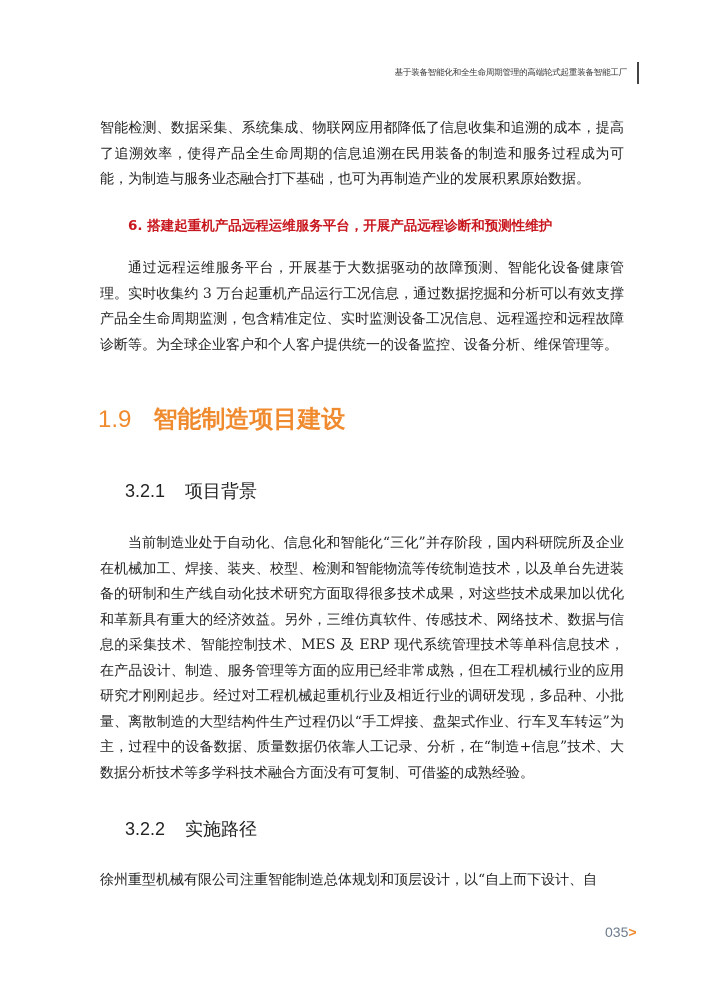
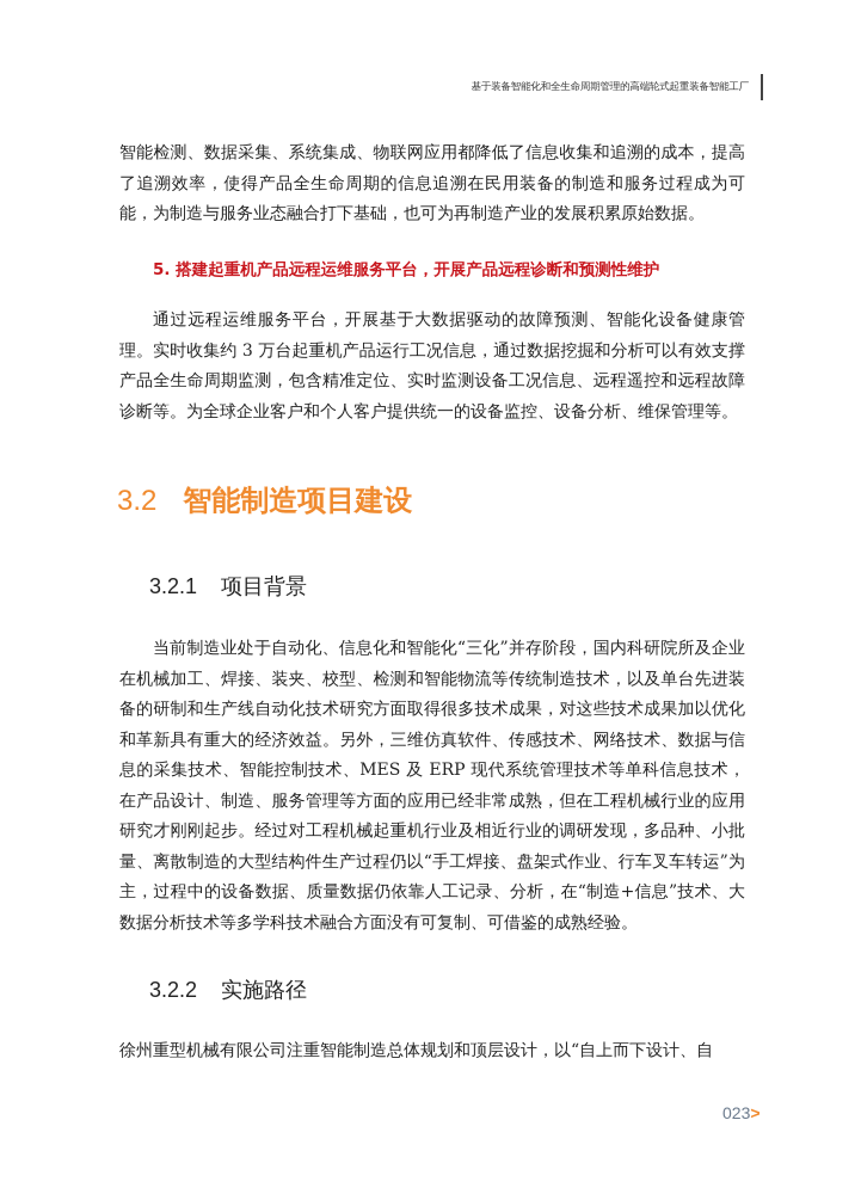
  基于装备智能化和全生命周期管理的高端轮式起重装备智能工厂
  智能检测、数据采集、系统集成、物联网应用都降低了信息收集和追溯的成本，提高了追溯效率，使得产品全生命周期的信息追溯在民用装备的制造和服务过程成为可能，为制造与服务业态融合打下基础，也可为再制造产业的发展积累原始数据。
- 6. 搭建起重机产品远程运维服务平台，开展产品远程诊断和预测性维护
+ 5. 搭建起重机产品远程运维服务平台，开展产品远程诊断和预测性维护
  通过远程运维服务平台，开展基于大数据驱动的故障预测、智能化设备健康管理。实时收集约 3 万台起重机产品运行工况信息，通过数据挖掘和分析可以有效支撑产品全生命周期监测，包含精准定位、实时监测设备工况信息、远程遥控和远程故障诊断等。为全球企业客户和个人客户提供统一的设备监控、设备分析、维保管理等。
- 1.9 智能制造项目建设
+ 3.2 智能制造项目建设
  3.2.1 项目背景
  当前制造业处于自动化、信息化和智能化“三化”并存阶段，国内科研院所及企业在机械加工、焊接、装夹、校型、检测和智能物流等传统制造技术，以及单台先进装备的研制和生产线自动化技术研究方面取得很多技术成果，对这些技术成果加以优化和革新具有重大的经济效益。另外，三维仿真软件、传感技术、网络技术、数据与信息的采集技术、智能控制技术、MES 及 ERP 现代系统管理技术等单科信息技术，在产品设计、制造、服务管理等方面的应用已经非常成熟，但在工程机械行业的应用研究才刚刚起步。经过对工程机械起重机行业及相近行业的调研发现，多品种、小批量、离散制造的大型结构件生产过程仍以“手工焊接、盘架式作业、行车叉车转运”为主，过程中的设备数据、质量数据仍依靠人工记录、分析，在“制造+信息”技术、大数据分析技术等多学科技术融合方面没有可复制、可借鉴的成熟经验。
  3.2.2 实施路径
  徐州重型机械有限公司注重智能制造总体规划和顶层设计，以“自上而下设计、自
- 035>
+ 023>
